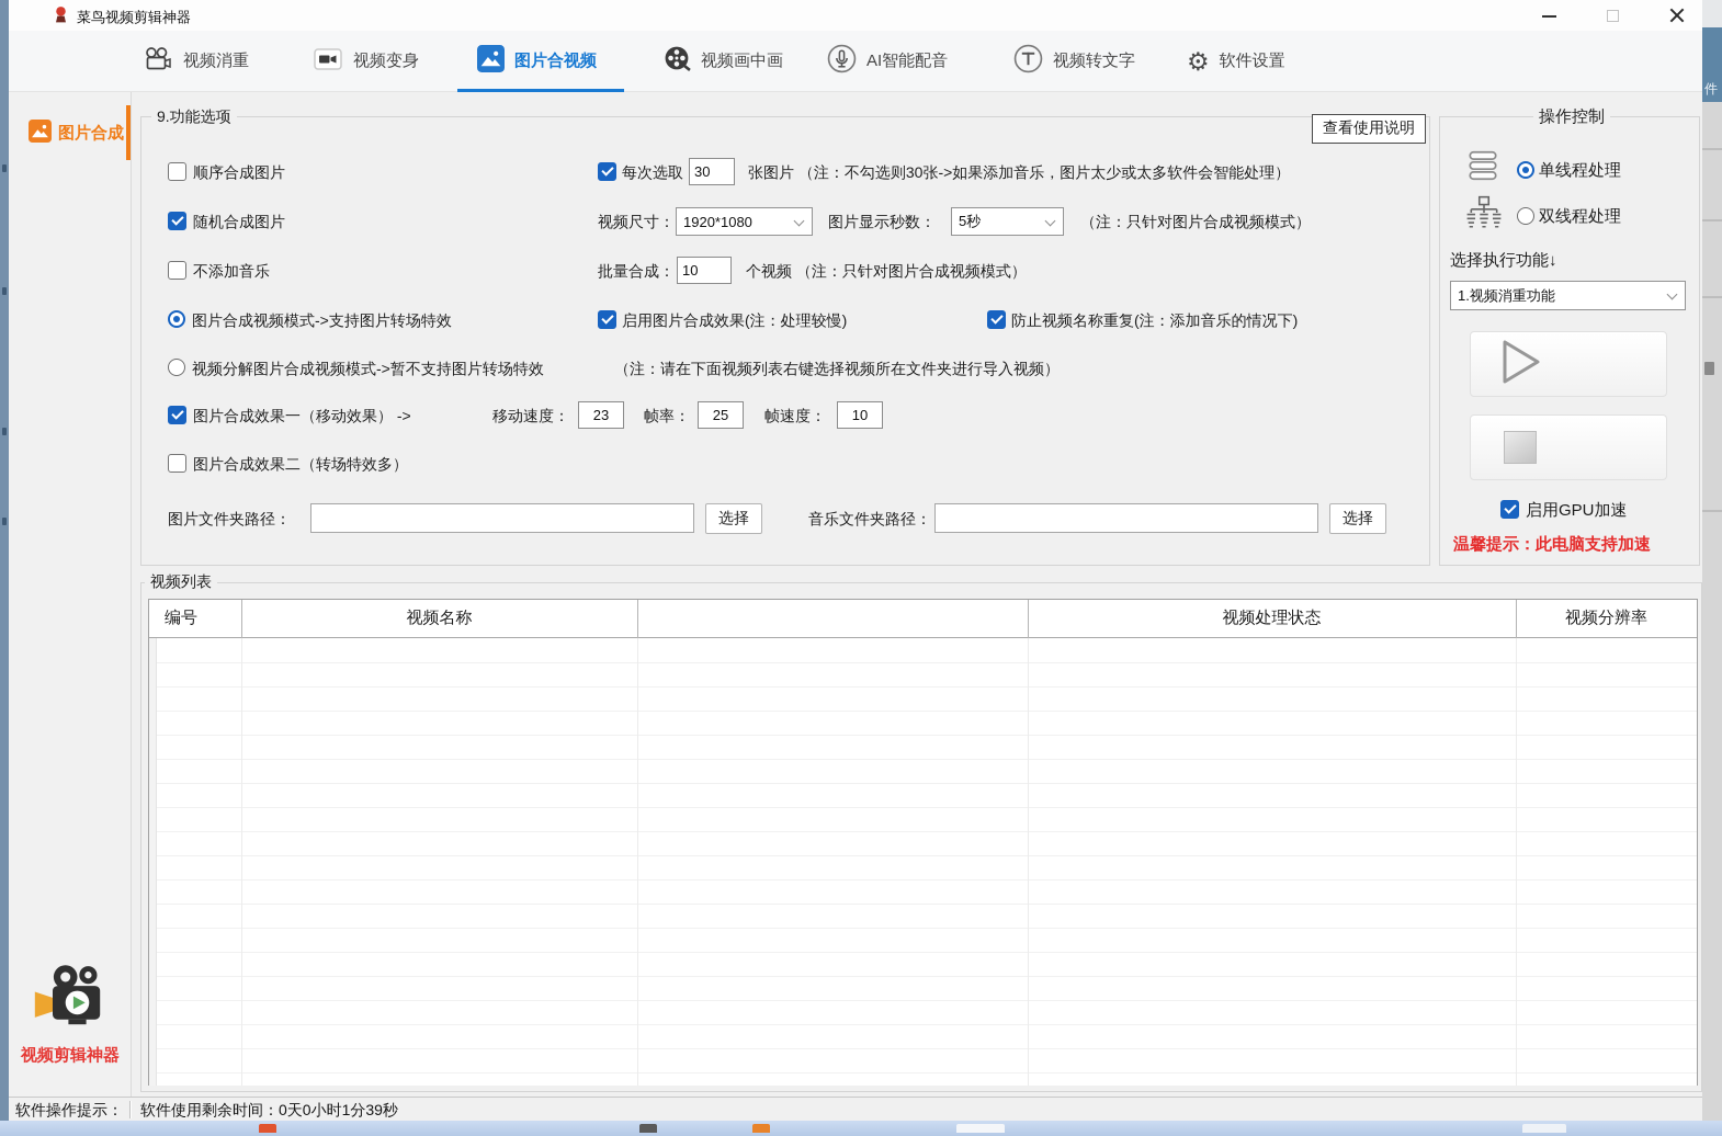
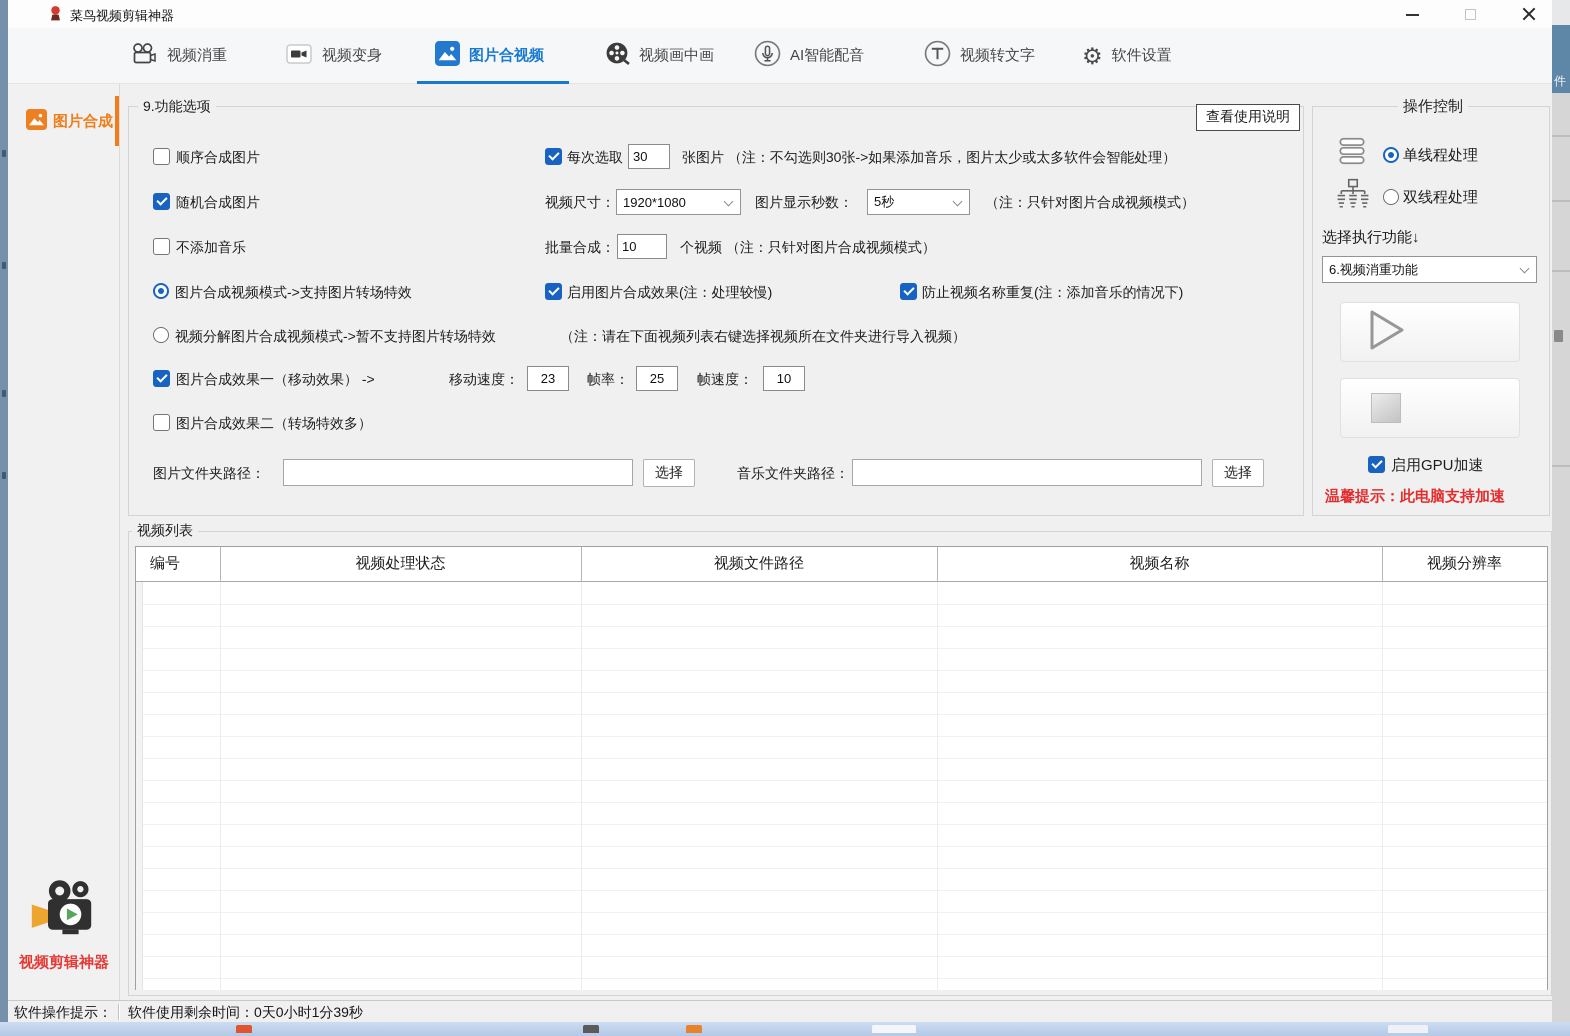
  菜鸟视频剪辑神器
  视频消重
  视频变身
  图片合视频
  视频画中画
  AI智能配音
  视频转文字
  ⚙
  软件设置
  图片合成
  视频剪辑神器
  9.功能选项
  查看使用说明
  顺序合成图片
  每次选取
  30
  张图片 （注：不勾选则30张->如果添加音乐，图片太少或太多软件会智能处理）
  随机合成图片
  视频尺寸：
  1920*1080
  图片显示秒数：
  5秒
  （注：只针对图片合成视频模式）
  不添加音乐
  批量合成：
  10
  个视频 （注：只针对图片合成视频模式）
  图片合成视频模式->支持图片转场特效
  启用图片合成效果(注：处理较慢)
  防止视频名称重复(注：添加音乐的情况下)
  视频分解图片合成视频模式->暂不支持图片转场特效
  （注：请在下面视频列表右键选择视频所在文件夹进行导入视频）
  图片合成效果一（移动效果） ->
  移动速度：
  23
  帧率：
  25
  帧速度：
  10
  图片合成效果二（转场特效多）
  图片文件夹路径：
  选择
  音乐文件夹路径：
  选择
  操作控制
  单线程处理
  双线程处理
  选择执行功能↓
- 1.视频消重功能
+ 6.视频消重功能
  启用GPU加速
  温馨提示：此电脑支持加速
  视频列表
  编号
- 视频名称
+ 视频处理状态
+ 视频文件路径
- 视频处理状态
+ 视频名称
  视频分辨率
  软件操作提示：
  软件使用剩余时间：0天0小时1分39秒
  件
